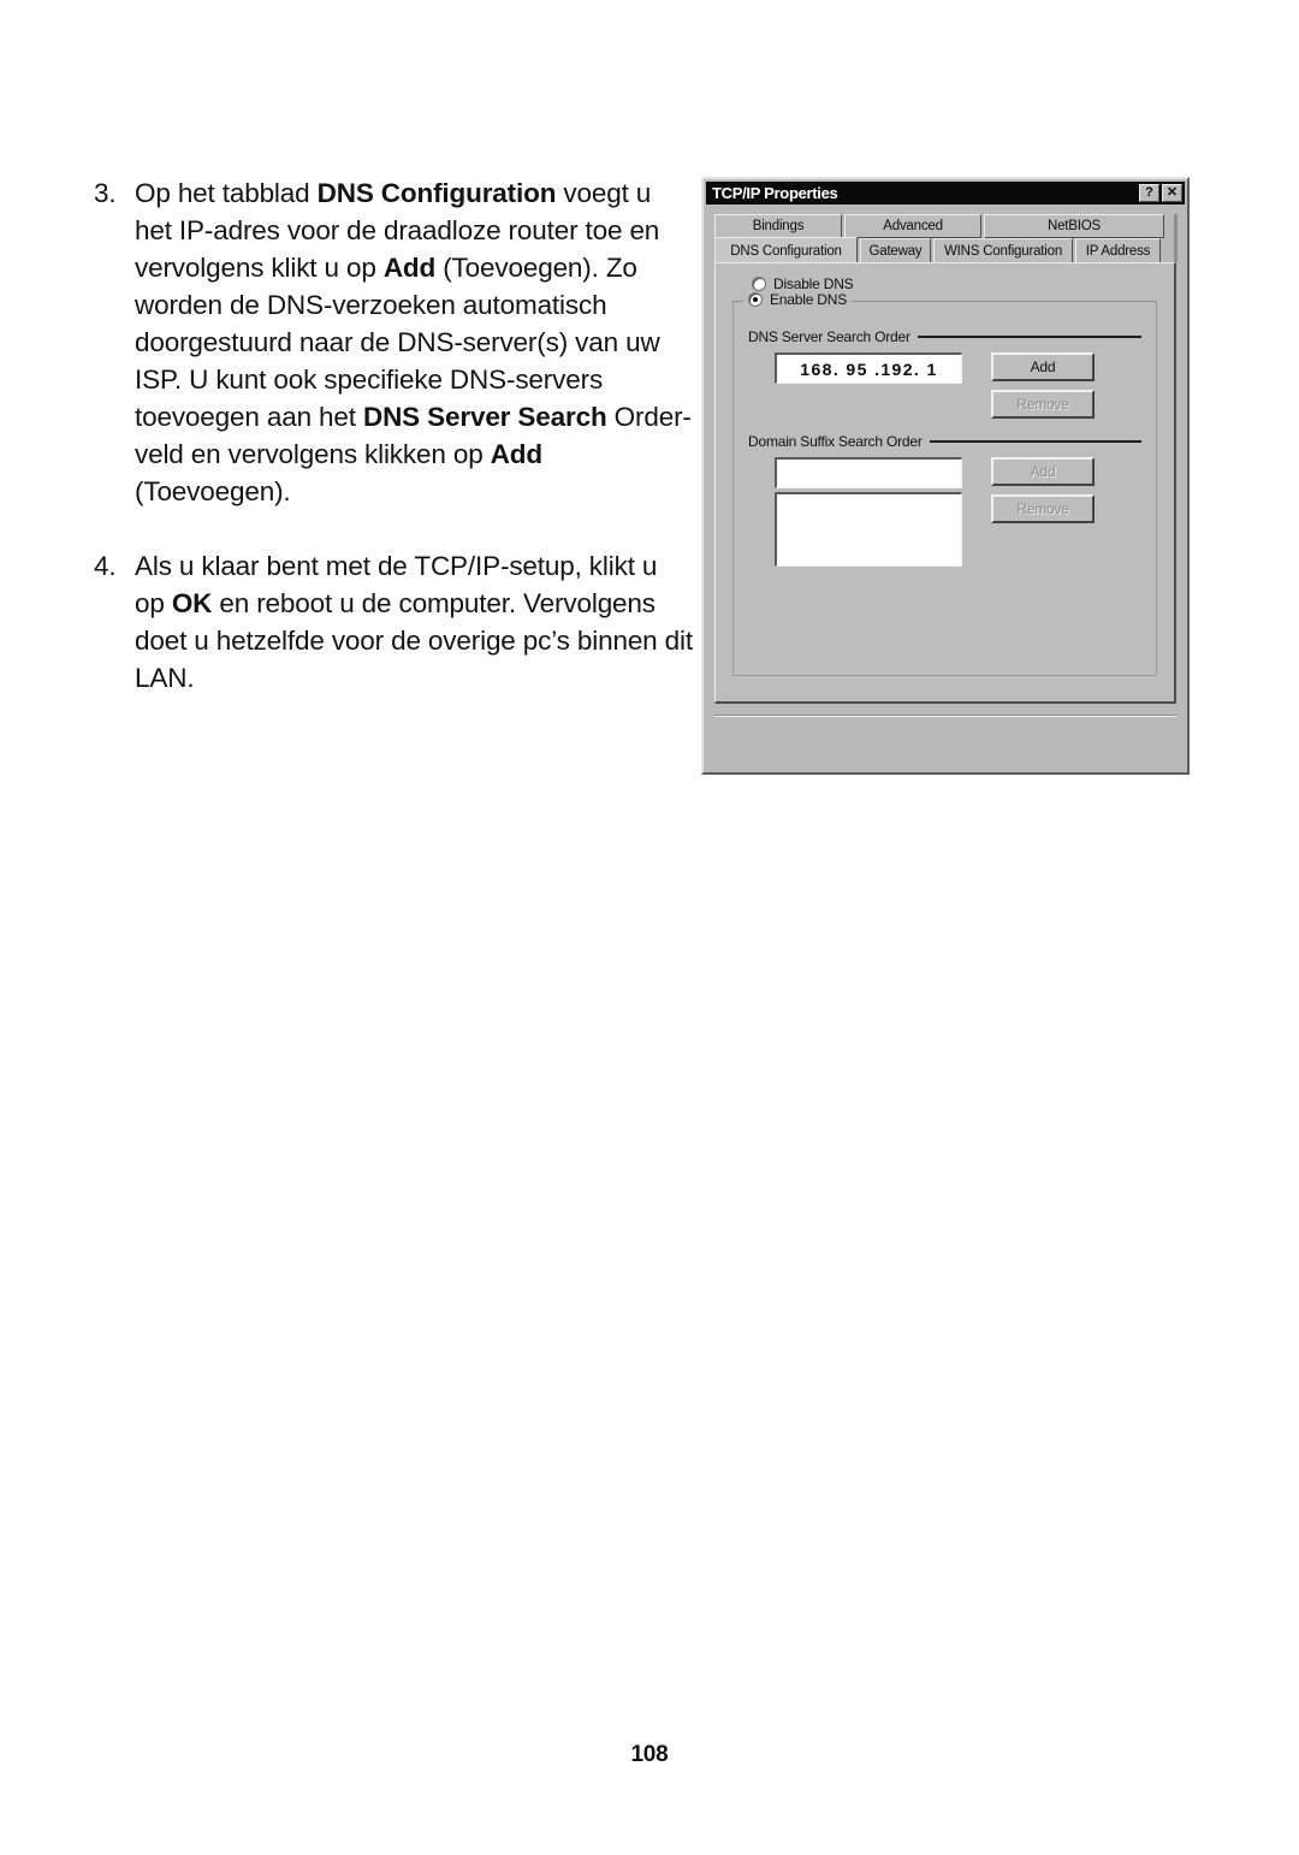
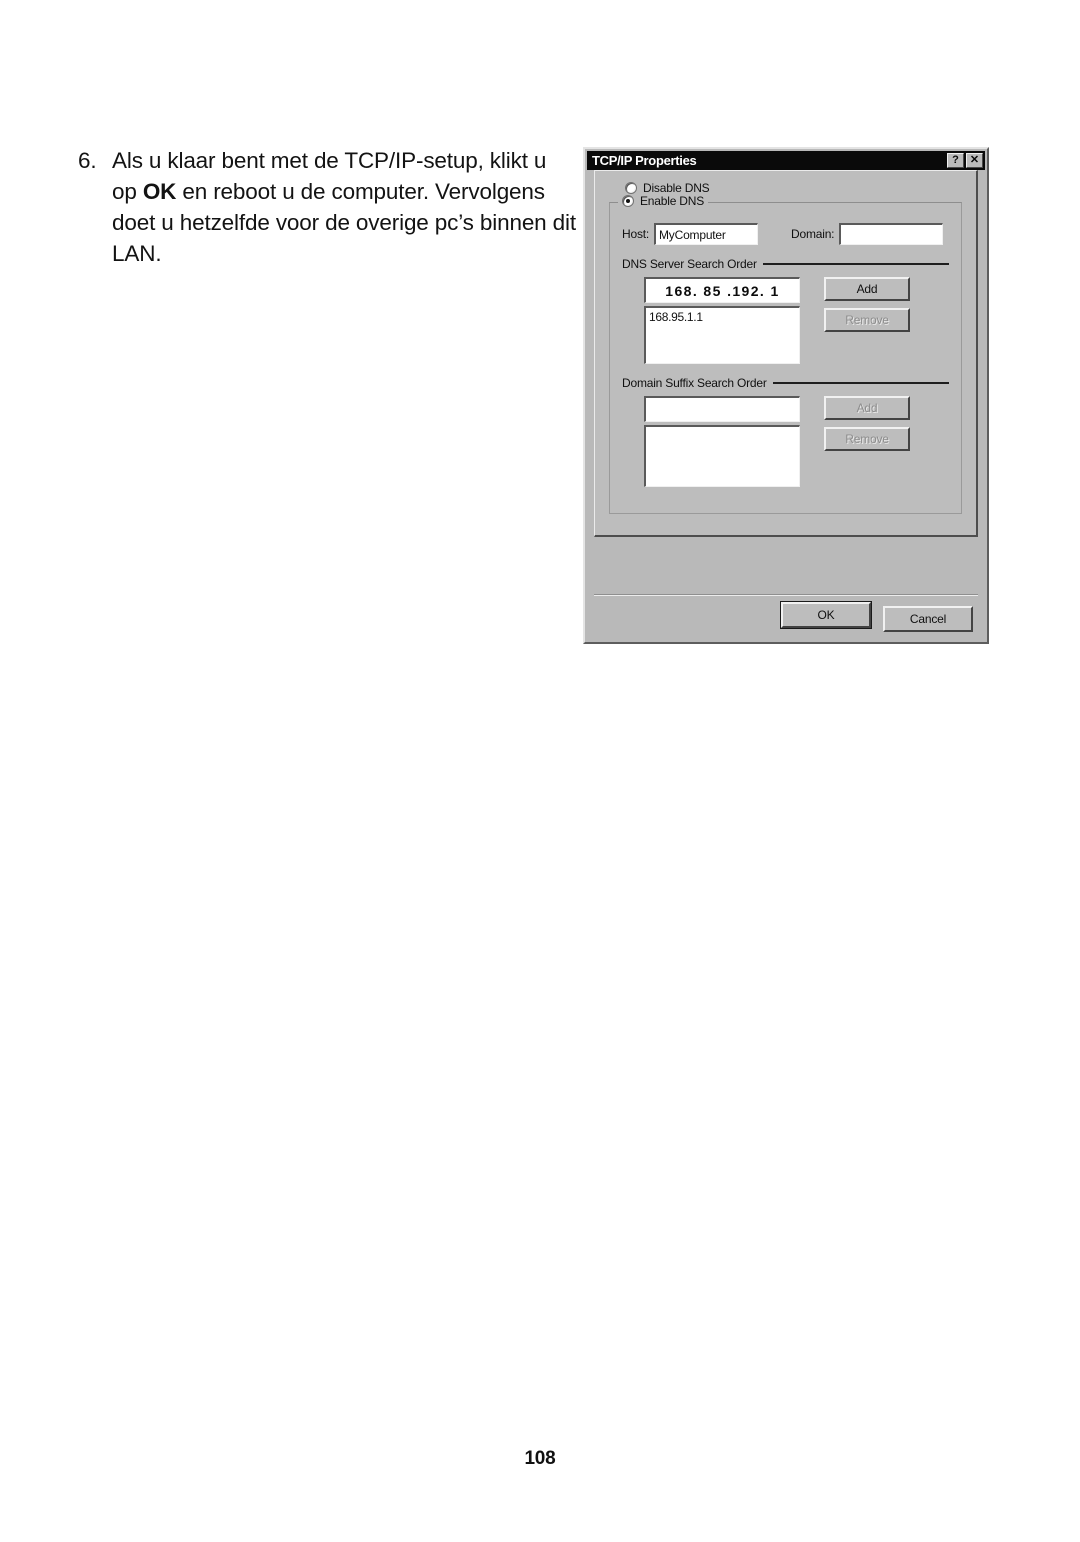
- 3.
- Op het tabblad DNS Configuration voegt u het IP-adres voor de draadloze router toe en vervolgens klikt u op Add (Toevoegen). Zo worden de DNS-verzoeken automatisch doorgestuurd naar de DNS-server(s) van uw ISP. U kunt ook specifieke DNS-servers toevoegen aan het DNS Server Search Order-veld en vervolgens klikken op Add (Toevoegen).
- 4.
+ 6.
  Als u klaar bent met de TCP/IP-setup, klikt u op OK en reboot u de computer. Vervolgens doet u hetzelfde voor de overige pc’s binnen dit LAN.
  TCP/IP Properties
  ?
  ✕
- Bindings
- Advanced
- NetBIOS
- DNS Configuration
- Gateway
- WINS Configuration
- IP Address
  Disable DNS
  Enable DNS
+ Host:
+ MyComputer
+ Domain:
  DNS Server Search Order
- 168. 95 .192. 1
+ 168. 85 .192. 1
+ 168.95.1.1
  Add
  Remove
  Domain Suffix Search Order
  Add
  Remove
+ OK
+ Cancel
  108
